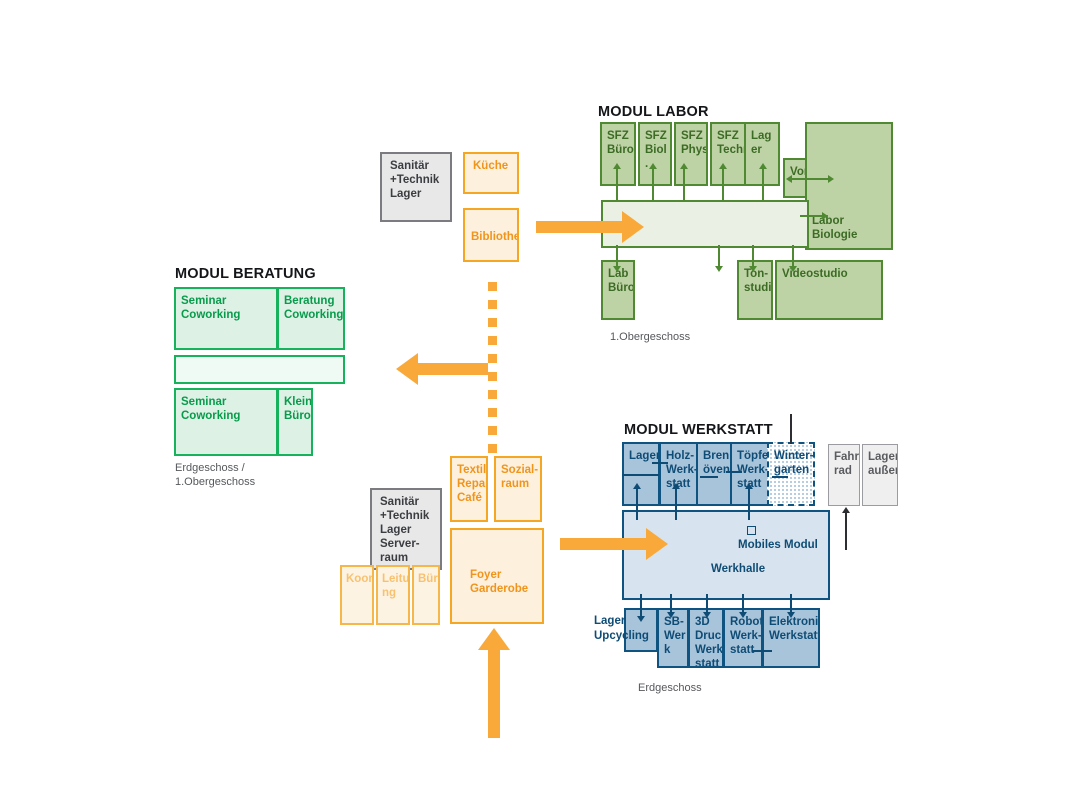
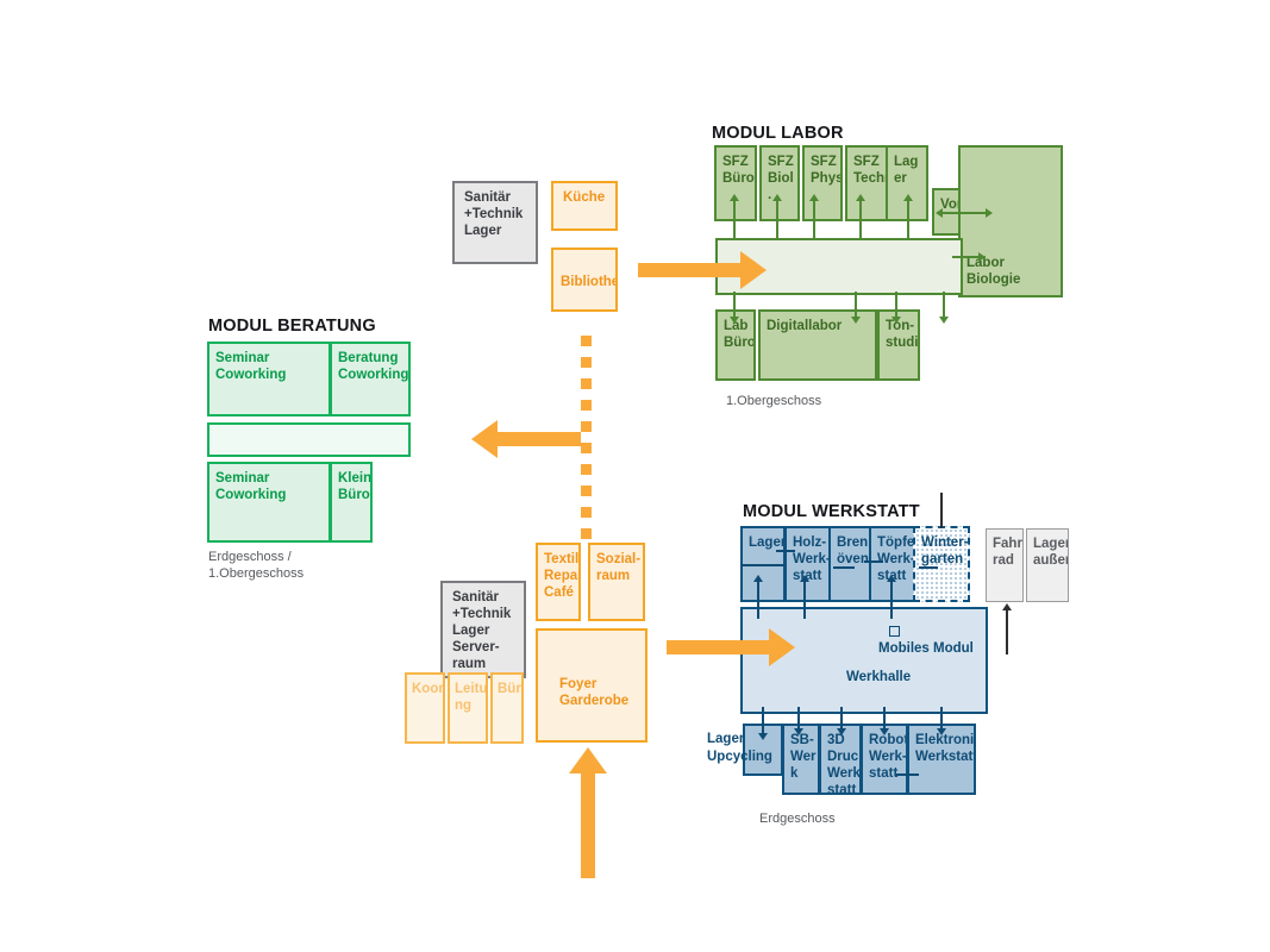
  MODUL LABOR
  SFZ
  Büro
  SFZ
  Biol
  .
  SFZ
  SFZ
  Lag
  er
  Labor
  Biologie
  Lab
  Büro
+ Digitallabor
  Ton-
  studi
- Videostudio
  1.Obergeschoss
  MODUL BERATUNG
  Seminar
  Coworking
  Beratung
  Coworking
  Seminar
  Coworking
  Klein
  Büro
  Erdgeschoss /
  1.Obergeschoss
  MODUL WERKSTATT
  Lage
  Holz-
  Werk
  statt
  öven
  Töpfe
  Werk
  statt
  Winter-
  garten
  Mobiles Modul
  Werkhalle
  Lager
  Upcycling
  SB-
  Wer
  k
  3D
  Werk
  statt
  Werk-
  stat
  Elektroni
  Werkstatt
  Erdgeschoss
  Fahr
  rad
  Lager
  auße
  Sanitär
  +Technik
  Lager
  Küche
  Bibliothe
  Sanitär
  +Technik
  Lager
  Server-
  raum
  Textil
  Repai
  Café
  Sozial-
  raum
  Foyer
  Garderobe
  Leitu
  ng
  Bür
